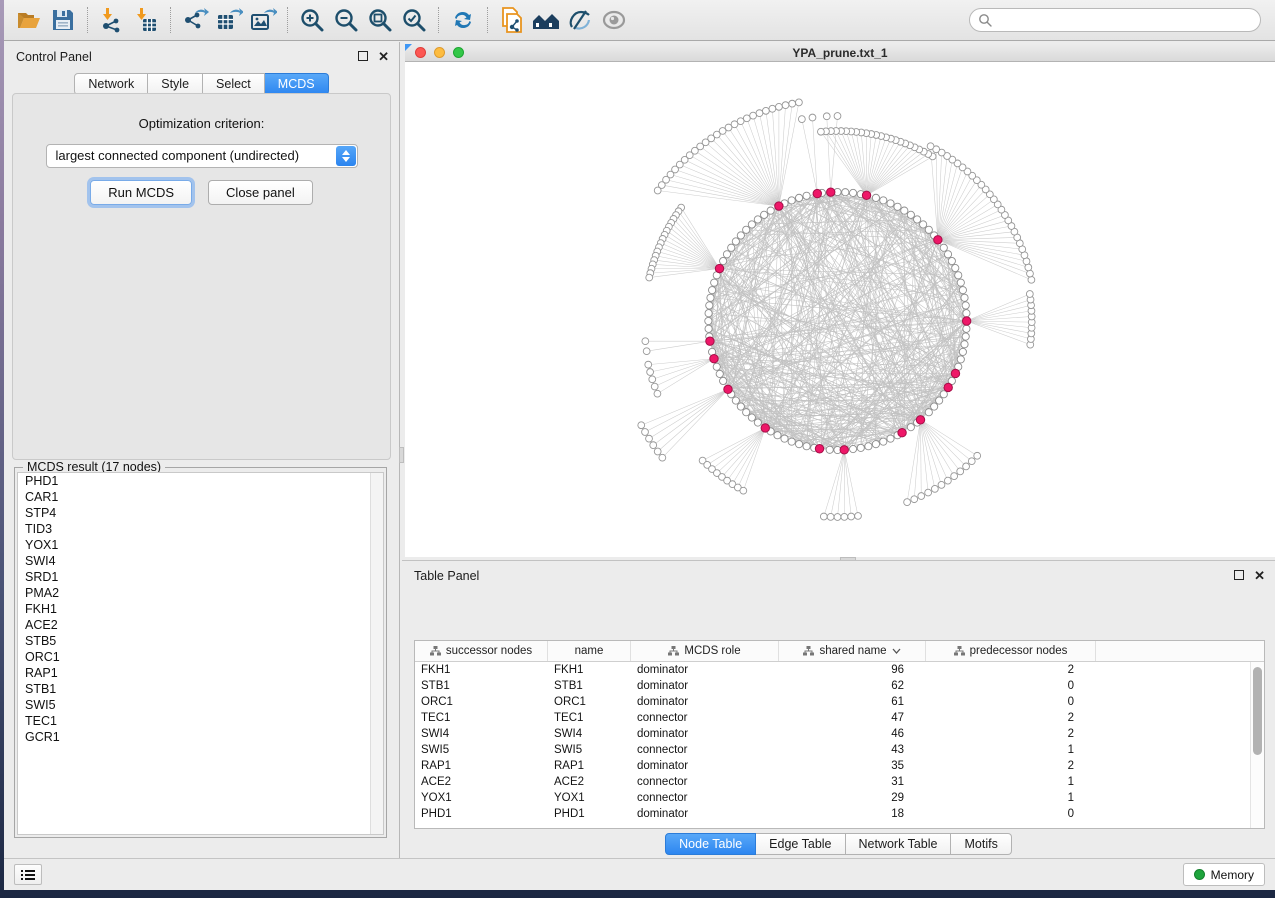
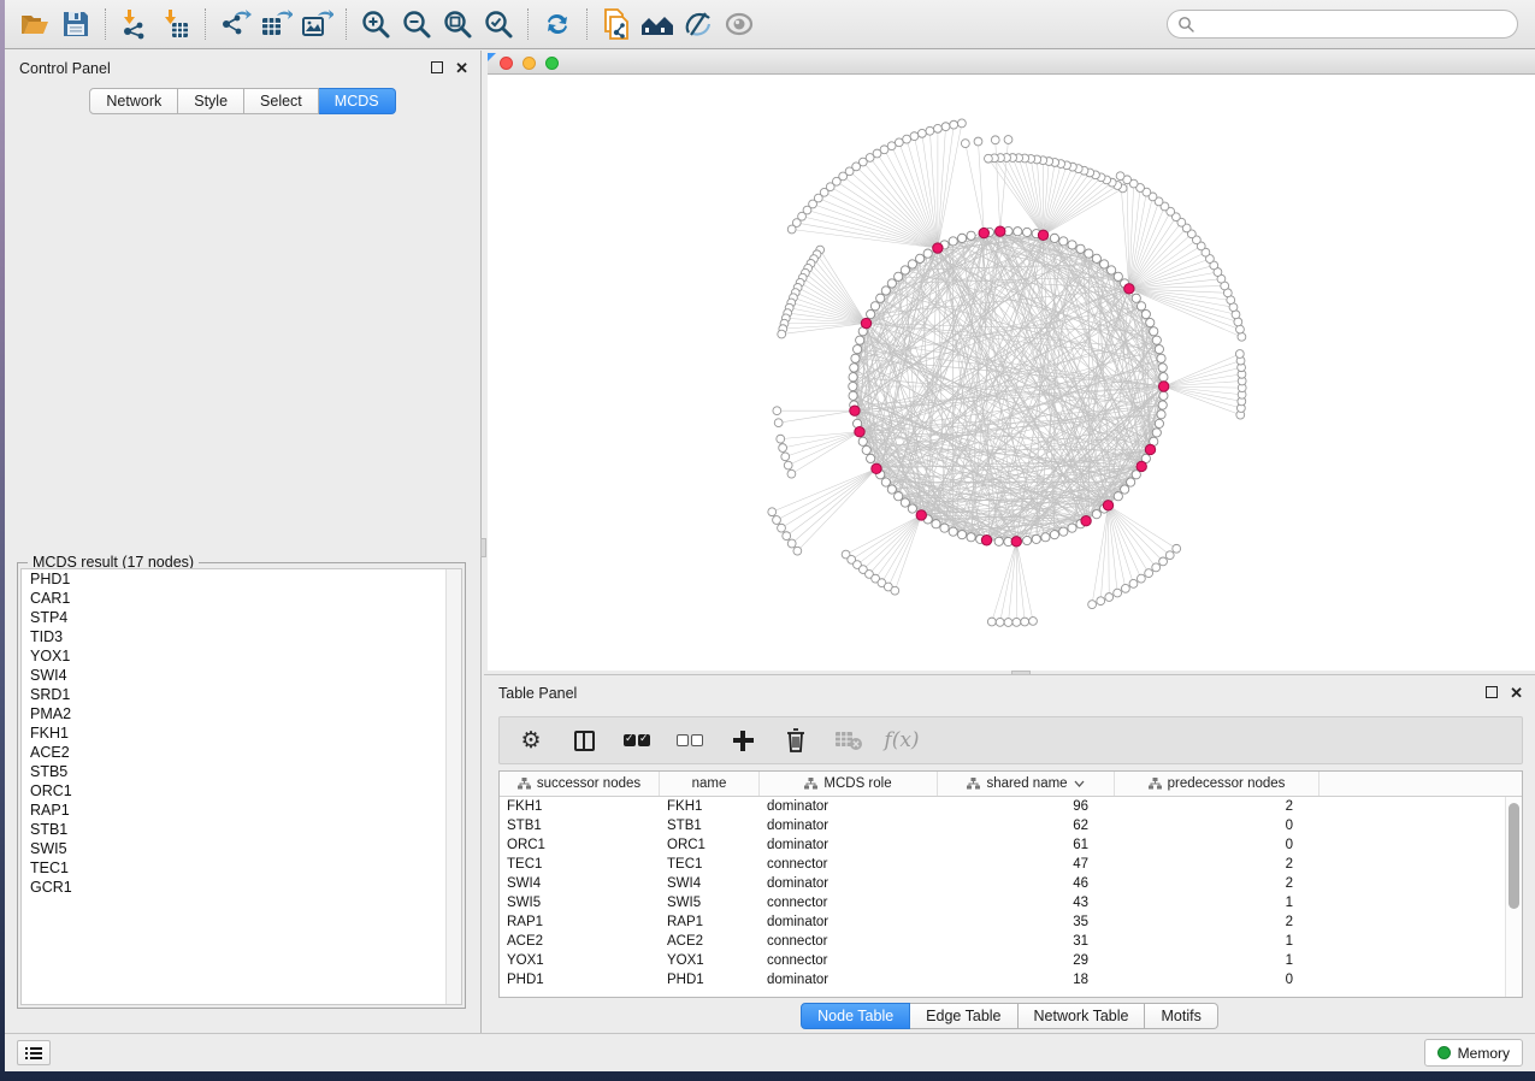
  Control Panel
  ✕
  Network
  Style
  Select
  MCDS
- Optimization criterion:
- largest connected component (undirected)
- Run MCDS
- Close panel
  MCDS result (17 nodes)
  PHD1
  CAR1
  STP4
  TID3
  YOX1
  SWI4
  SRD1
  PMA2
  FKH1
  ACE2
  STB5
  ORC1
  RAP1
  STB1
  SWI5
  TEC1
  GCR1
- YPA_prune.txt_1
  Table Panel
  ✕
+ ⚙
+ f(x)
  successor nodes
  name
  MCDS role
  shared name
  predecessor nodes
  FKH1
  FKH1
  dominator
  96
  2
  STB1
  STB1
  dominator
  62
  0
  ORC1
  ORC1
  dominator
  61
  0
  TEC1
  TEC1
  connector
  47
  2
  SWI4
  SWI4
  dominator
  46
  2
  SWI5
  SWI5
  connector
  43
  1
  RAP1
  RAP1
  dominator
  35
  2
  ACE2
  ACE2
  connector
  31
  1
  YOX1
  YOX1
  connector
  29
  1
  PHD1
  PHD1
  dominator
  18
  0
  Node Table
  Edge Table
  Network Table
  Motifs
  Memory
